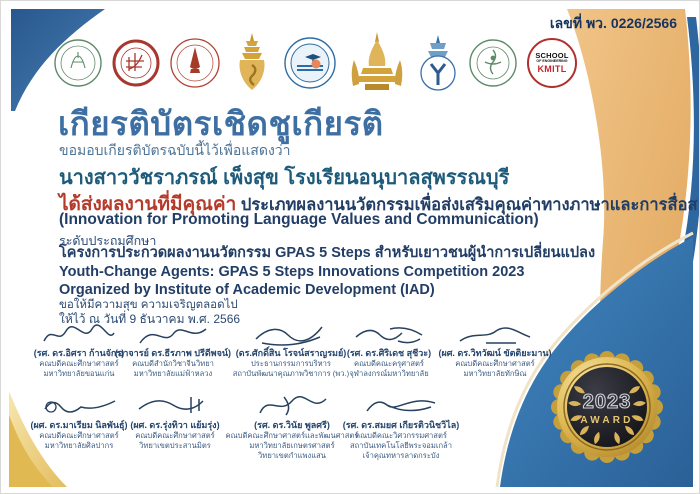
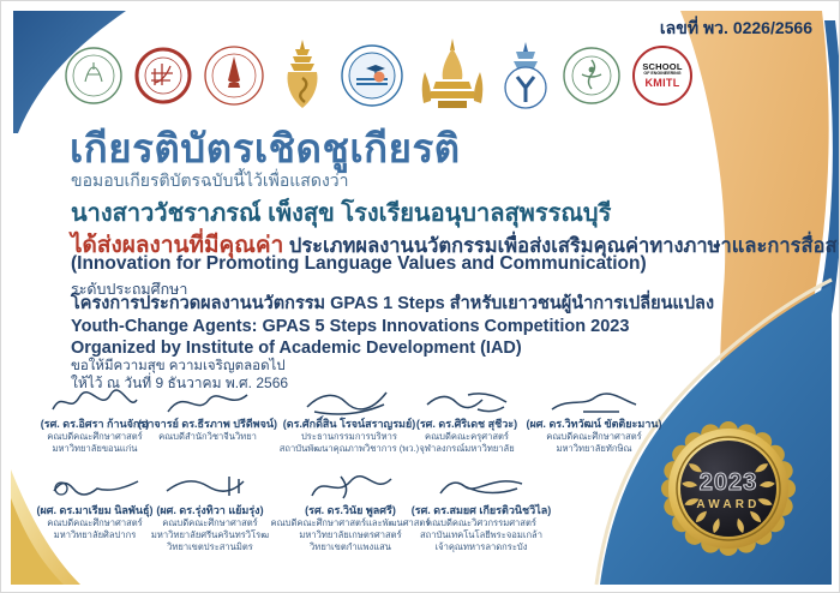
  เลขที่ พว. 0226/2566
  SCHOOL
  KMITL
  เกียรติบัตรเชิดชูเกียรติ
  ขอมอบเกียรติบัตรฉบับนี้ไว้เพื่อแสดงว่า
  นางสาววัชราภรณ์ เพ็งสุข โรงเรียนอนุบาลสุพรรณบุรี
  ได้ส่งผลงานที่มีคุณค่า ประเภทผลงานนวัตกรรมเพื่อส่งเสริมคุณค่าทางภาษาและการสื่อส
  (Innovation for Promoting Language Values and Communication)
  ระดับประถมศึกษา
- โครงการประกวดผลงานนวัตกรรม GPAS 5 Steps สำหรับเยาวชนผู้นำการเปลี่ยนแปลง
+ โครงการประกวดผลงานนวัตกรรม GPAS 1 Steps สำหรับเยาวชนผู้นำการเปลี่ยนแปลง
  Youth-Change Agents: GPAS 5 Steps Innovations Competition 2023
  Organized by Institute of Academic Development (IAD)
  ขอให้มีความสุข ความเจริญตลอดไป
  ให้ไว้ ณ วันที่ 9 ธันวาคม พ.ศ. 2566
  (รศ. ดร.อิศรา ก้านจักร)
  คณบดีคณะศึกษาศาสตร์
  มหาวิทยาลัยขอนแก่น
  (อาจารย์ ดร.ธีรภาพ ปรีดีพจน์)
  คณบดีสำนักวิชาจีนวิทยา
- มหาวิทยาลัยแม่ฟ้าหลวง
  (ดร.ศักดิ์สิน โรจน์สราญรมย์)
  ประธานกรรมการบริหาร
  สถาบันพัฒนาคุณภาพวิชาการ (พว.)
  (รศ. ดร.ศิริเดช สุชีวะ)
  คณบดีคณะครุศาสตร์
  จุฬาลงกรณ์มหาวิทยาลัย
  (ผศ. ดร.วิทวัฒน์ ขัตติยะมาน)
  คณบดีคณะศึกษาศาสตร์
  มหาวิทยาลัยทักษิณ
  (ผศ. ดร.มาเรียม นิลพันธุ์)
  คณบดีคณะศึกษาศาสตร์
  มหาวิทยาลัยศิลปากร
  (ผศ. ดร.รุ่งทิวา แย้มรุ่ง)
  คณบดีคณะศึกษาศาสตร์
+ มหาวิทยาลัยศรีนครินทรวิโรฒ
  วิทยาเขตประสานมิตร
  (รศ. ดร.วินัย พูลศรี)
  คณบดีคณะศึกษาศาสตร์และพัฒนศาสตร์
  มหาวิทยาลัยเกษตรศาสตร์
  วิทยาเขตกำแพงแสน
  (รศ. ดร.สมยศ เกียรติวนิชวิไล)
  คณบดีคณะวิศวกรรมศาสตร์
  สถาบันเทคโนโลยีพระจอมเกล้า
  เจ้าคุณทหารลาดกระบัง
  2023
  AWARD
